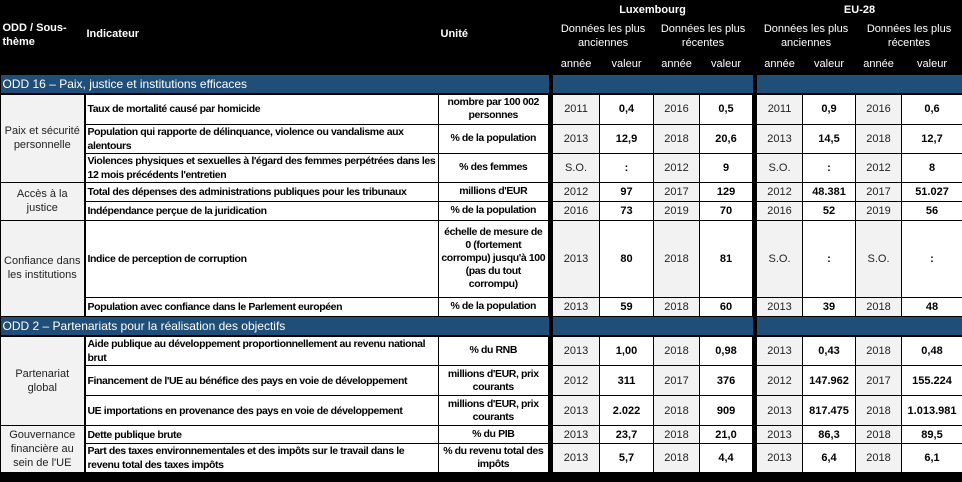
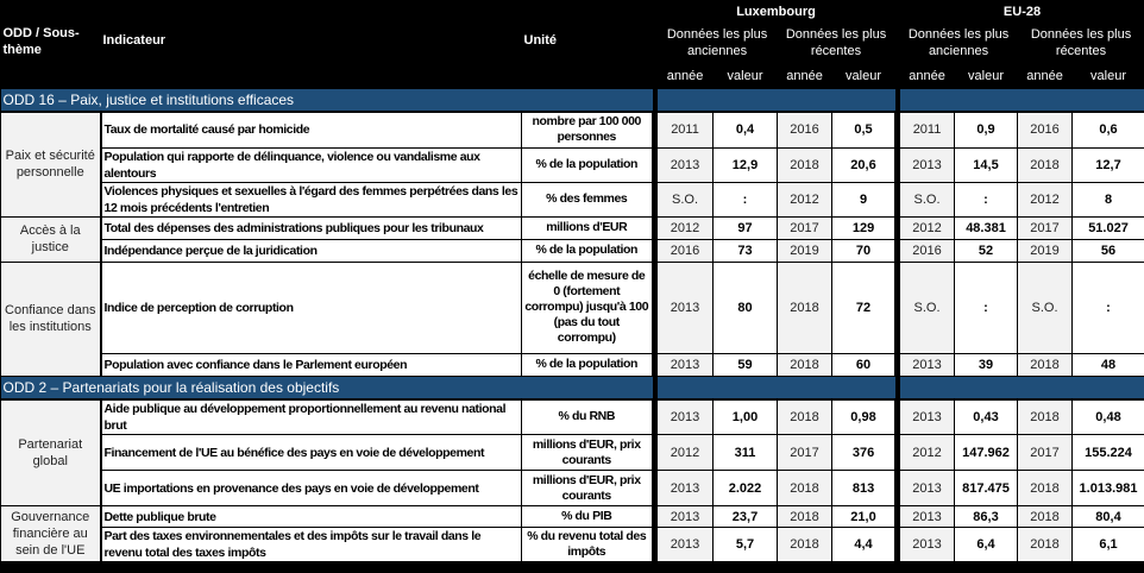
  		Luxembourg		EU-28
  ODD / Sous-thème	Indicateur	Unité		Données les plus anciennes	Données les plus récentes		Données les plus anciennes	Données les plus récentes
  année	valeur	année	valeur	année	valeur	année	valeur
  ODD 16 – Paix, justice et institutions efficaces
- Paix et sécurité personnelle	Taux de mortalité causé par homicide	nombre par 100 002 personnes		2011	0,4	2016	0,5		2011	0,9	2016	0,6
+ Paix et sécurité personnelle	Taux de mortalité causé par homicide	nombre par 100 000 personnes		2011	0,4	2016	0,5		2011	0,9	2016	0,6
  Population qui rapporte de délinquance, violence ou vandalisme aux alentours	% de la population		2013	12,9	2018	20,6		2013	14,5	2018	12,7
  Violences physiques et sexuelles à l'égard des femmes perpétrées dans les 12 mois précédents l'entretien	% des femmes		S.O.	:	2012	9		S.O.	:	2012	8
  Accès à la justice	Total des dépenses des administrations publiques pour les tribunaux	millions d'EUR		2012	97	2017	129		2012	48.381	2017	51.027
  Indépendance perçue de la juridication	% de la population		2016	73	2019	70		2016	52	2019	56
- Confiance dans les institutions	Indice de perception de corruption	échelle de mesure de 0 (fortement corrompu) jusqu'à 100 (pas du tout corrompu)		2013	80	2018	81		S.O.	:	S.O.	:
+ Confiance dans les institutions	Indice de perception de corruption	échelle de mesure de 0 (fortement corrompu) jusqu'à 100 (pas du tout corrompu)		2013	80	2018	72		S.O.	:	S.O.	:
  Population avec confiance dans le Parlement européen	% de la population		2013	59	2018	60		2013	39	2018	48
  ODD 2 – Partenariats pour la réalisation des objectifs
  Partenariat global	Aide publique au développement proportionnellement au revenu national brut	% du RNB		2013	1,00	2018	0,98		2013	0,43	2018	0,48
  Financement de l'UE au bénéfice des pays en voie de développement	millions d'EUR, prix courants		2012	311	2017	376		2012	147.962	2017	155.224
- UE importations en provenance des pays en voie de développement	millions d'EUR, prix courants		2013	2.022	2018	909		2013	817.475	2018	1.013.981
+ UE importations en provenance des pays en voie de développement	millions d'EUR, prix courants		2013	2.022	2018	813		2013	817.475	2018	1.013.981
- Gouvernance financière au sein de l'UE	Dette publique brute	% du PIB		2013	23,7	2018	21,0		2013	86,3	2018	89,5
+ Gouvernance financière au sein de l'UE	Dette publique brute	% du PIB		2013	23,7	2018	21,0		2013	86,3	2018	80,4
  Part des taxes environnementales et des impôts sur le travail dans le revenu total des taxes impôts	% du revenu total des impôts		2013	5,7	2018	4,4		2013	6,4	2018	6,1
